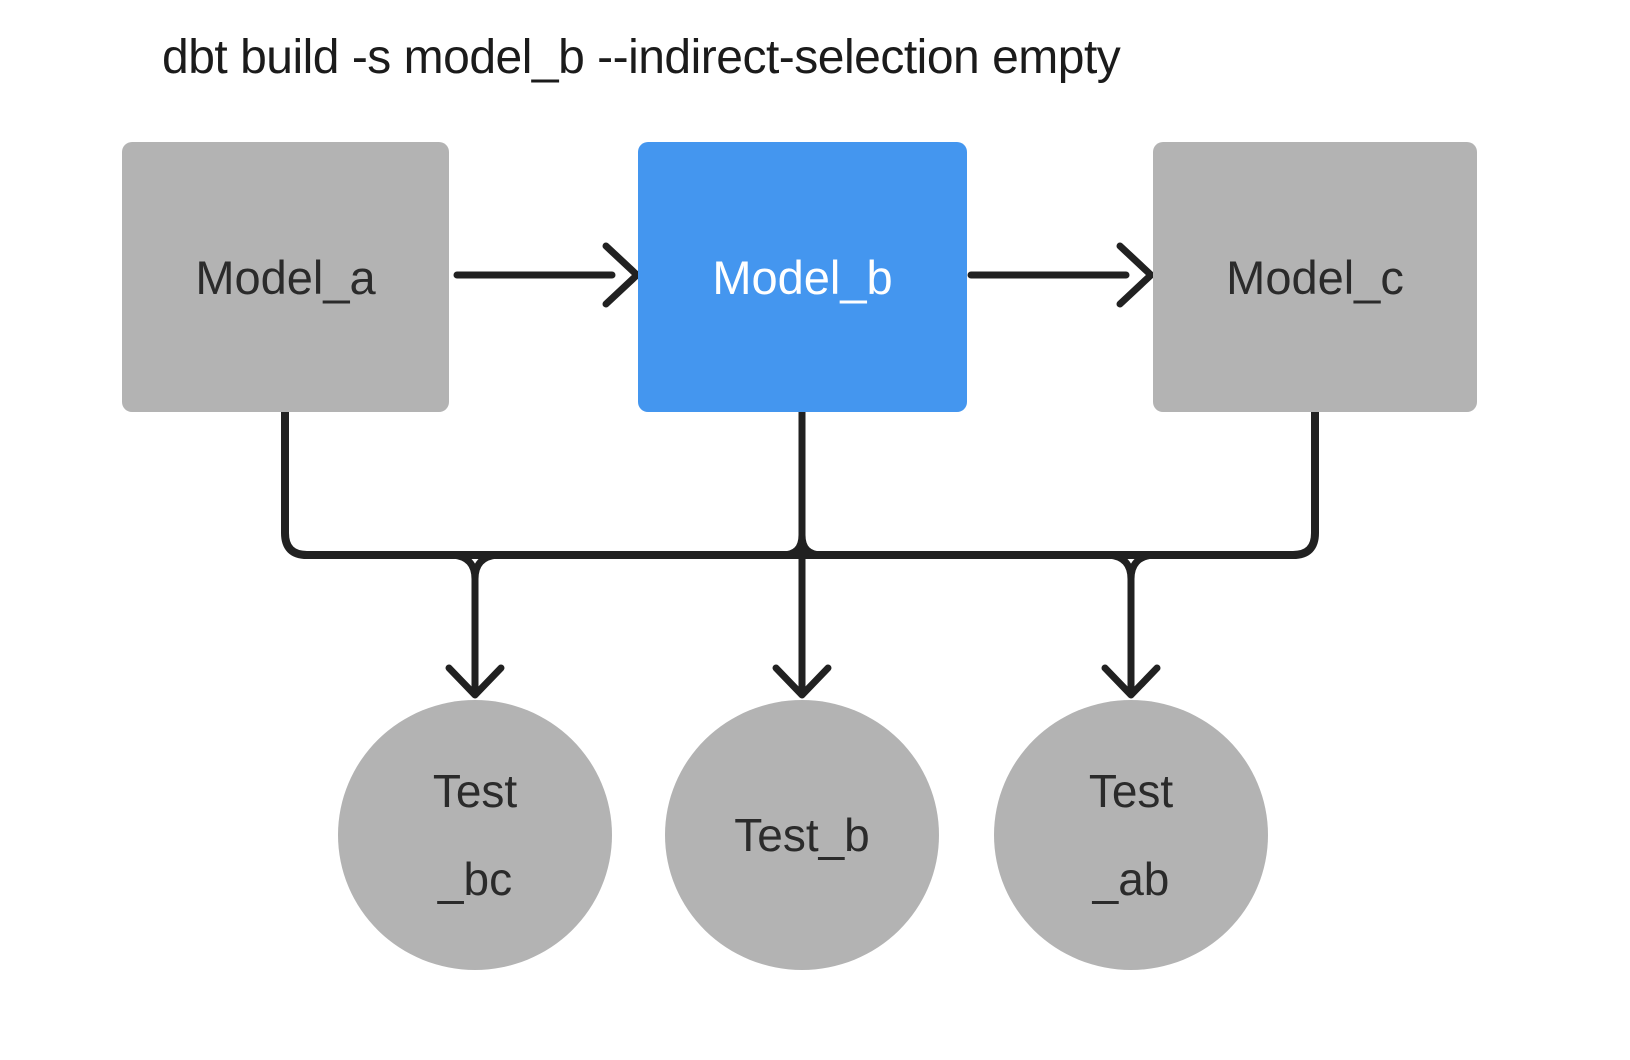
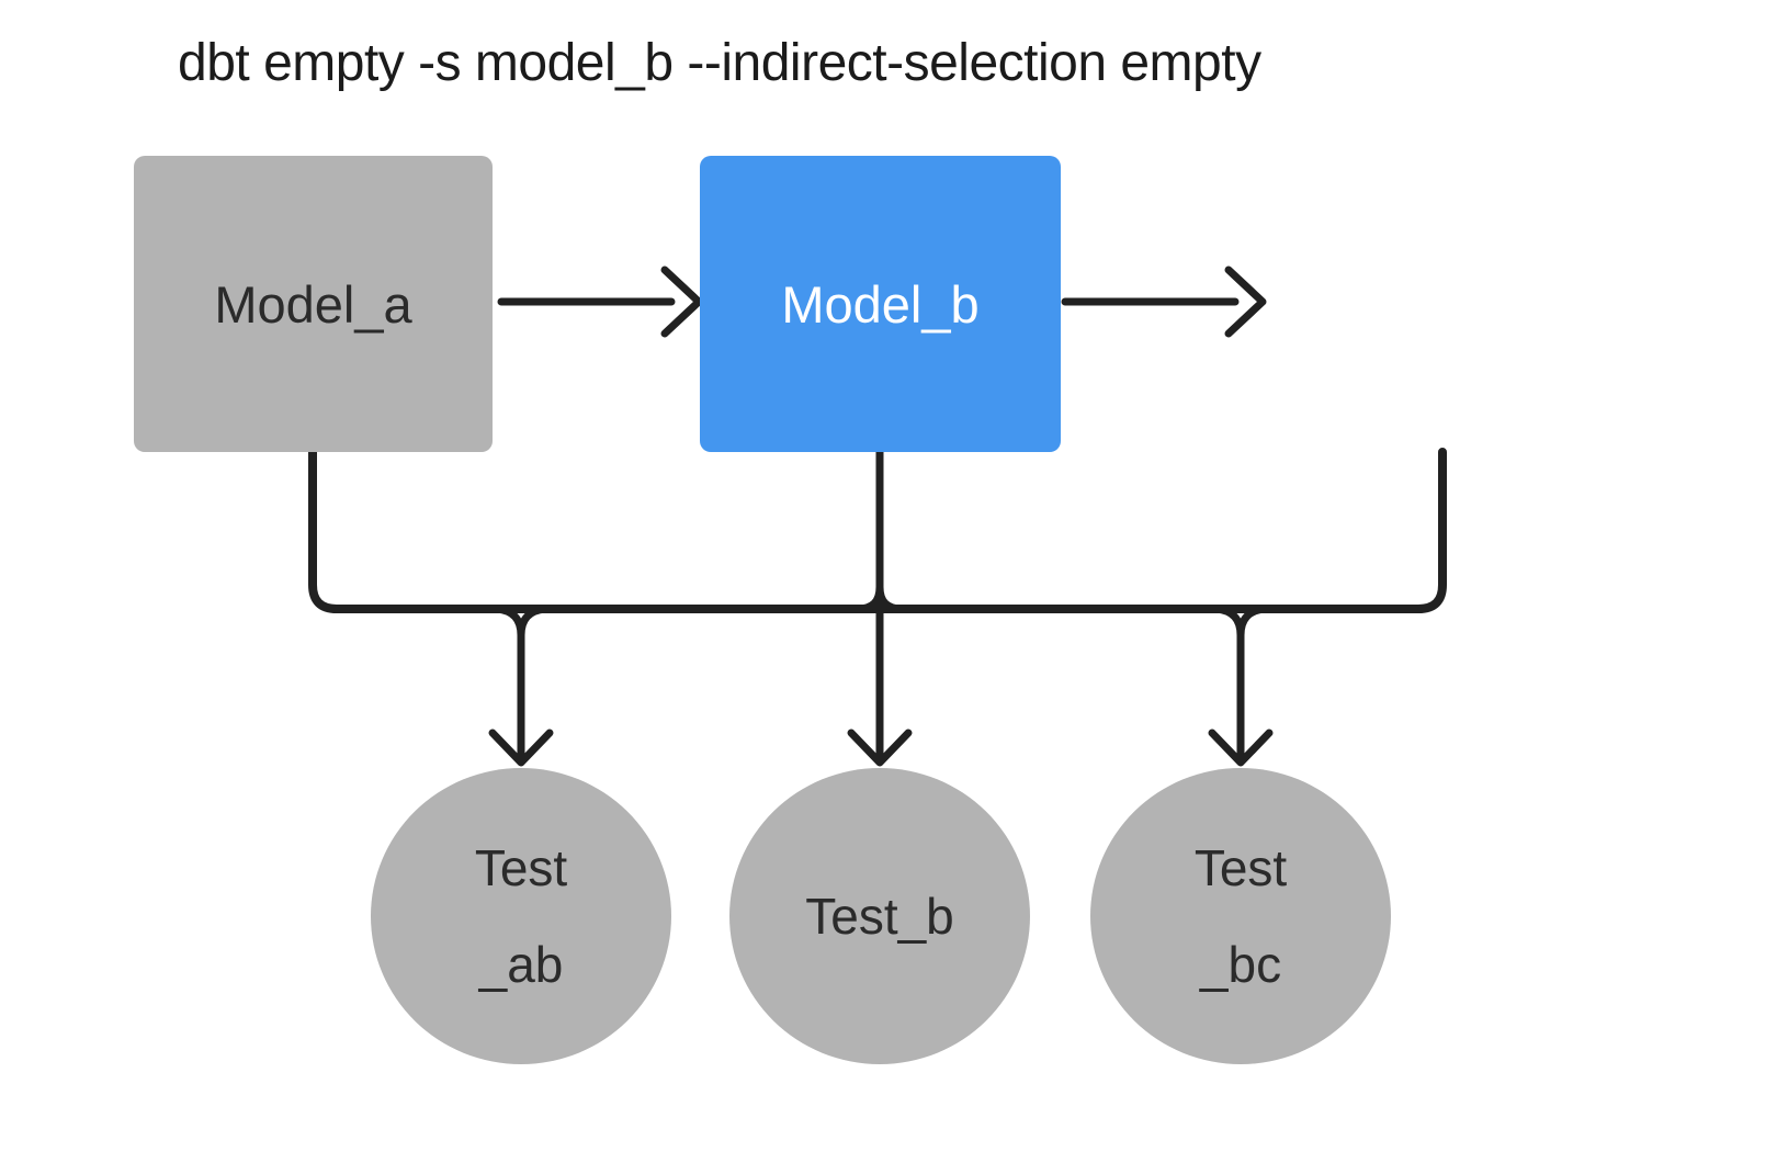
- dbt build -s model_b --indirect-selection empty
+ dbt empty -s model_b --indirect-selection empty
  Model_a
  Model_b
- Model_c
  Test
- _bc
+ _ab
  Test_b
  Test
- _ab
+ _bc
